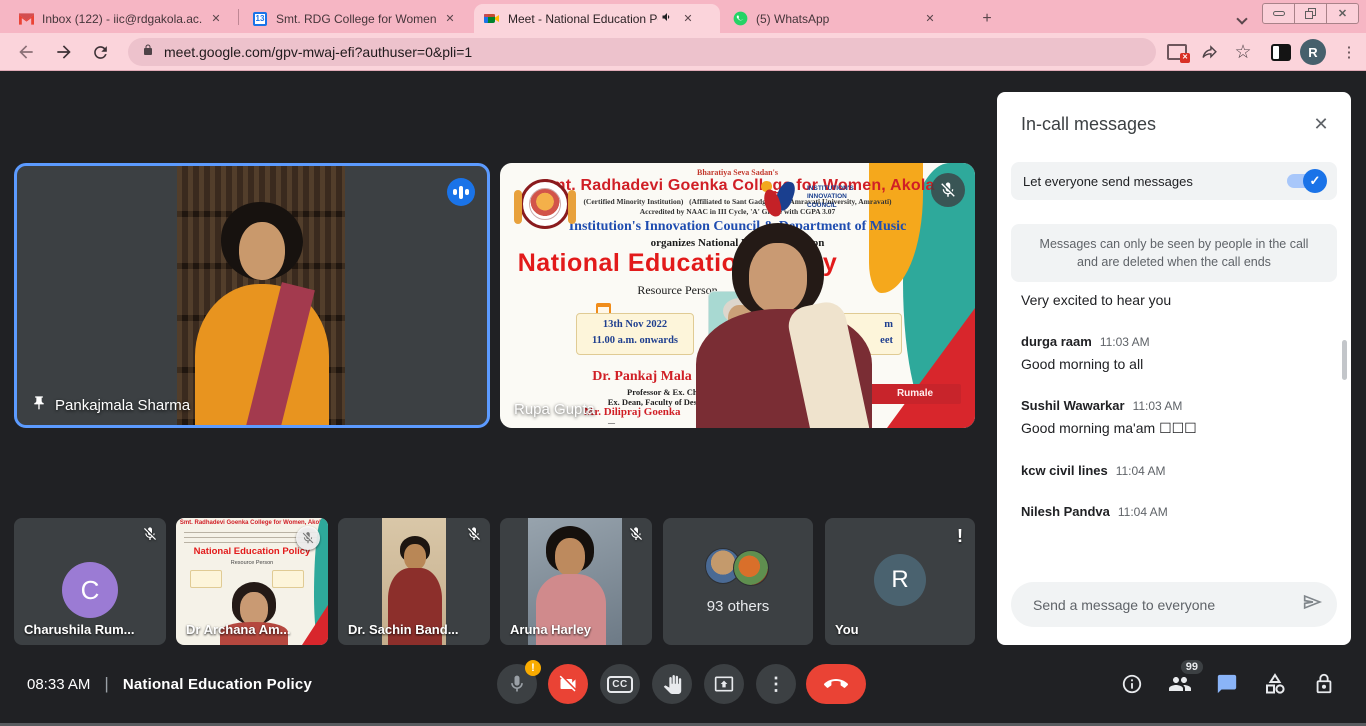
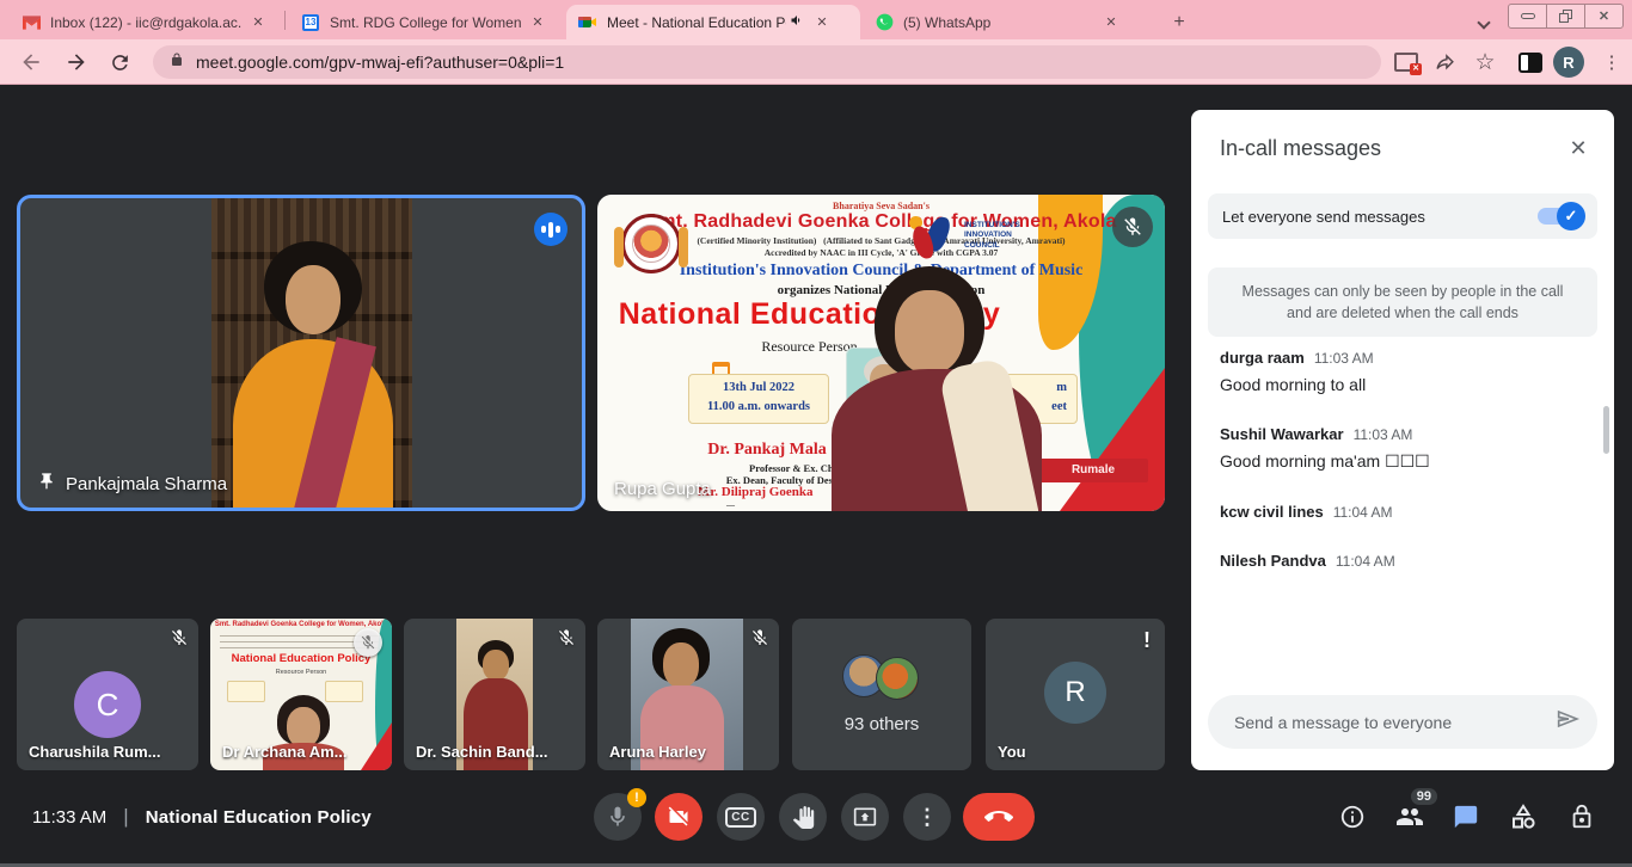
  Inbox (122) - iic@rdgakola.ac.
  ✕
  13
  Smt. RDG College for Women
  ✕
  Meet - National Education P
  ✕
  (5) WhatsApp
  ✕
  +
  ✕
  meet.google.com/gpv-mwaj-efi?authuser=0&pli=1
  ☆
  R
  ⋮
  Pankajmala Sharma
  Bharatiya Seva Sadan's
  t. Radhadevi Goenka Colg for Women, Akola
  (Certified Minority Institution) (Affiliated to Sant Gad Amravati University, Amravati)
  Accredited by NAAC in III Cycle, 'A' G with CGPA 3.07
  Institution's Innovation Councipartment of Music
  National Educatioy
  Resource Person
- 13th Nov 2022
+ 13th Jul 2022
  11.00 a.m. onwards
  m
  eet
  Professor & Ex. C
  Ex. Dean, Faculty of De
  Mr. Dilipraj Goenka
  —
  Rumale
  Rupa Gupta
  C
  Charushila Rum...
  National Education Policy
  Dr Archana Am...
  Dr. Sachin Band...
  Aruna Harley
  93 others
  R
  !
  You
  In-call messages
  ✕
  Let everyone send messages
  ✓
  Messages can only be seen by people in the call and are deleted when the call ends
- Very excited to hear you
  durga raam 11:03 AM
  Good morning to all
  Sushil Wawarkar 11:03 AM
  Good morning ma'am ☐☐☐
  kcw civil lines 11:04 AM
  Nilesh Pandva 11:04 AM
  Send a message to everyone
- 08:33 AM
+ 11:33 AM
  |
  National Education Policy
  !
  CC
  ⋮
  99
